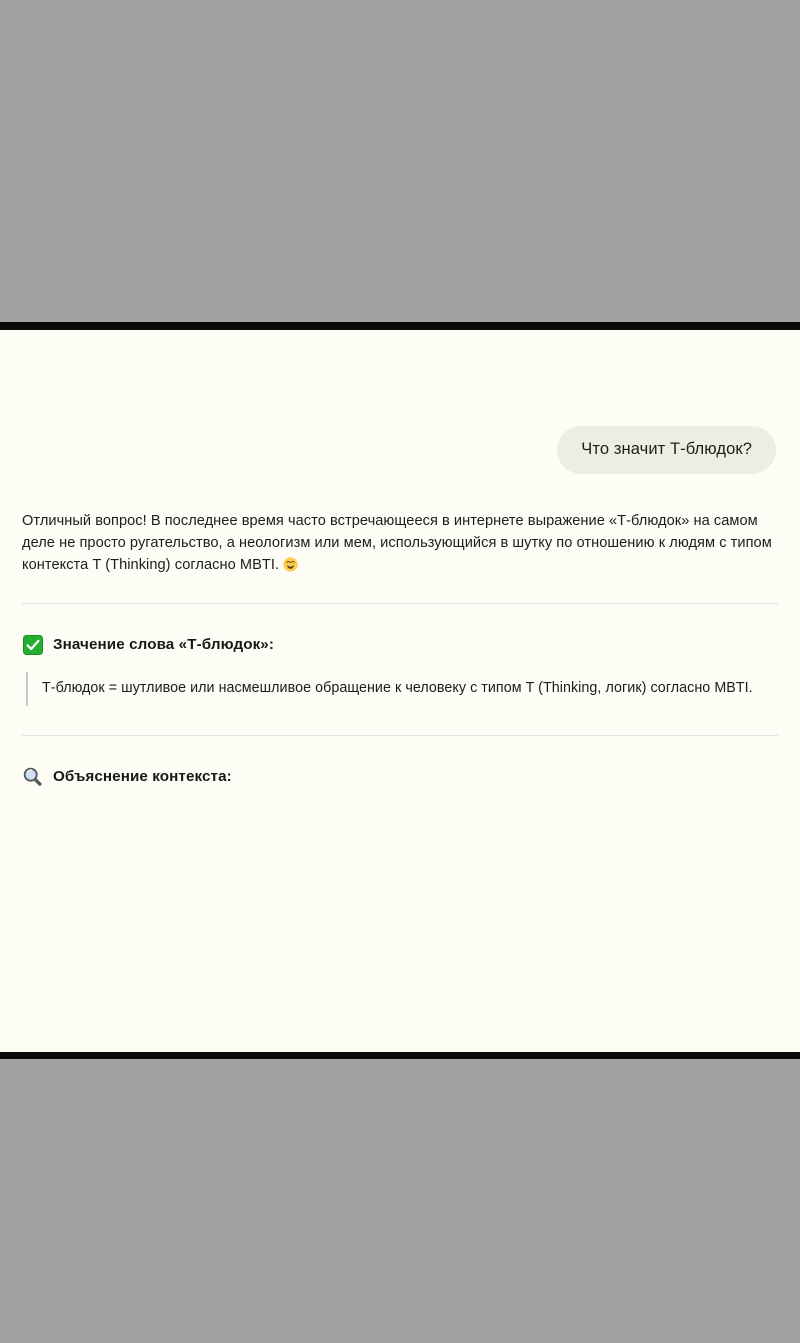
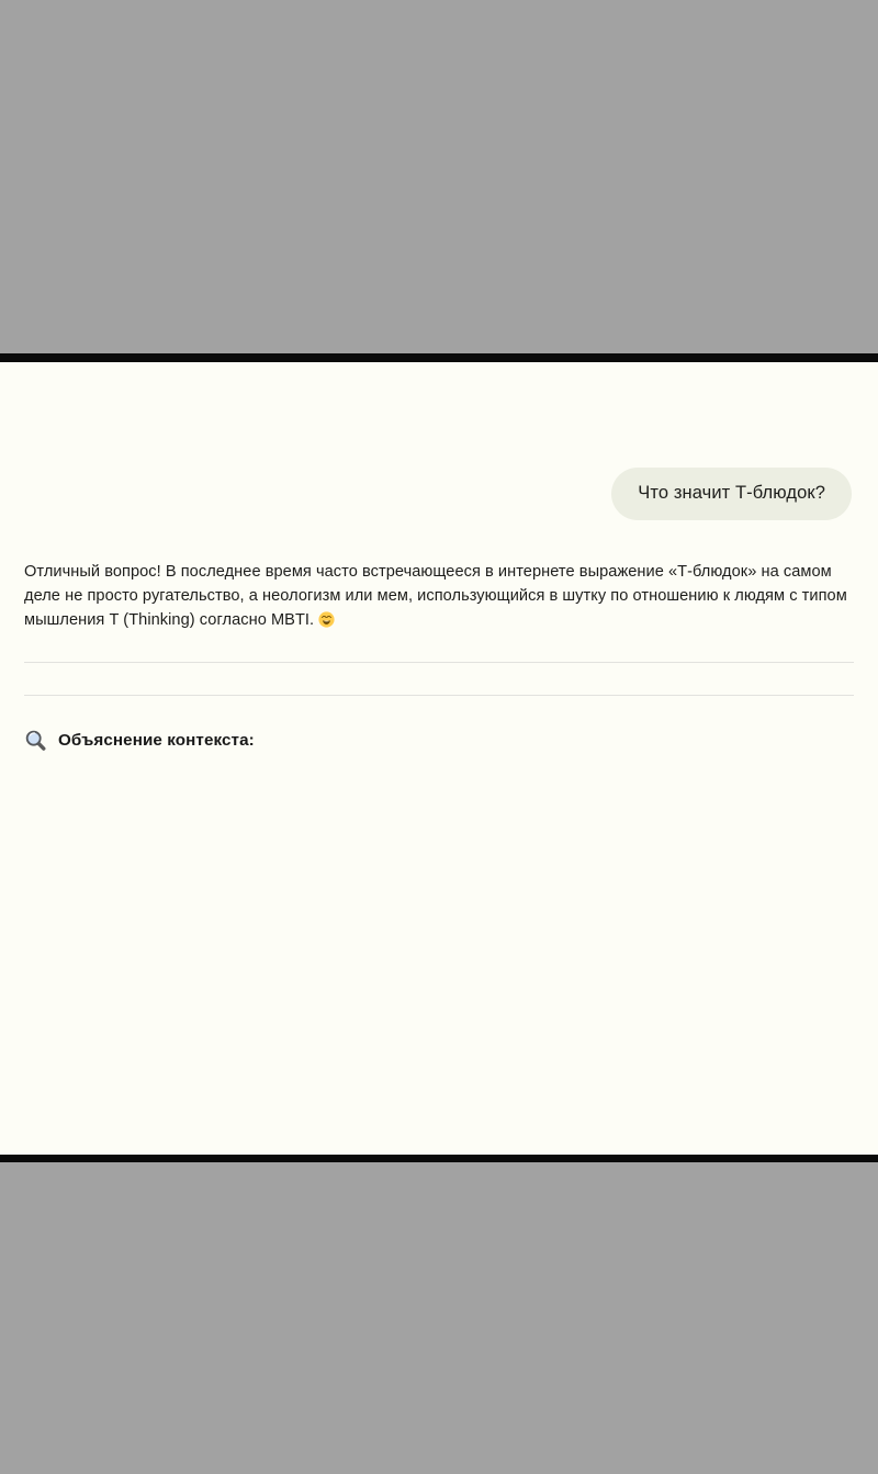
  Что значит Т-блюдок?
- Отличный вопрос! В последнее время часто встречающееся в интернете выражение «Т-блюдок» на самом деле не просто ругательство, а неологизм или мем, использующийся в шутку по отношению к людям с типом контекста T (Thinking) согласно MBTI.
+ Отличный вопрос! В последнее время часто встречающееся в интернете выражение «Т-блюдок» на самом деле не просто ругательство, а неологизм или мем, использующийся в шутку по отношению к людям с типом мышления T (Thinking) согласно MBTI.
- Значение слова «Т-блюдок»:
- Т-блюдок = шутливое или насмешливое обращение к человеку с типом T (Thinking, логик) согласно MBTI.
  Объяснение контекста:
